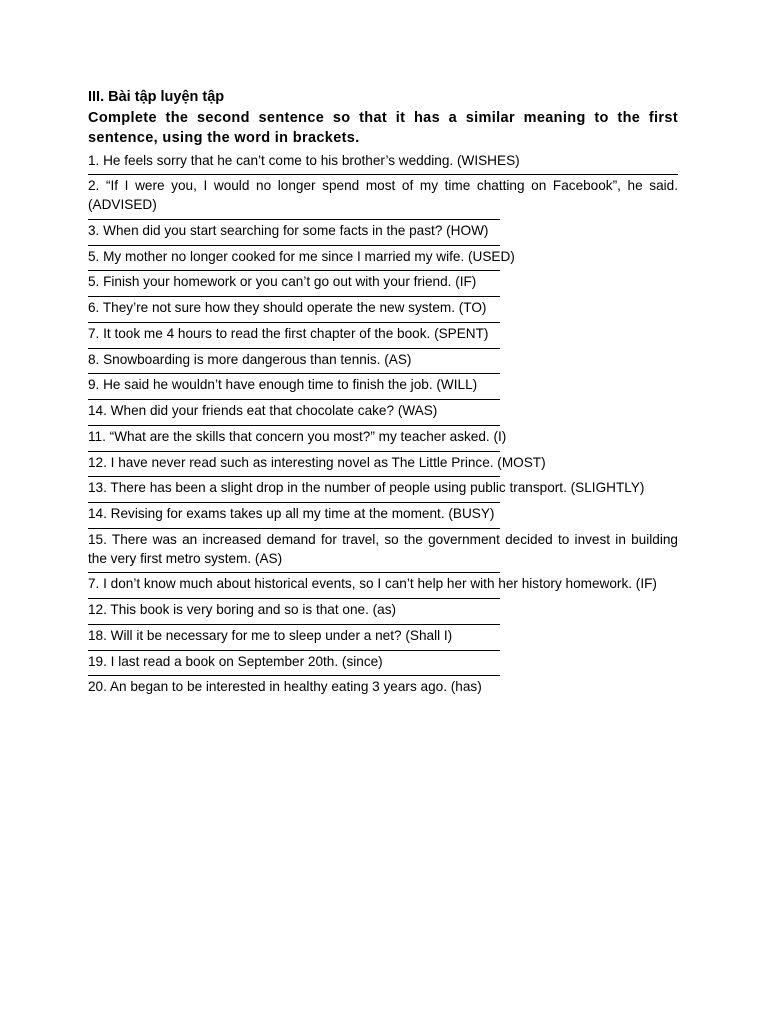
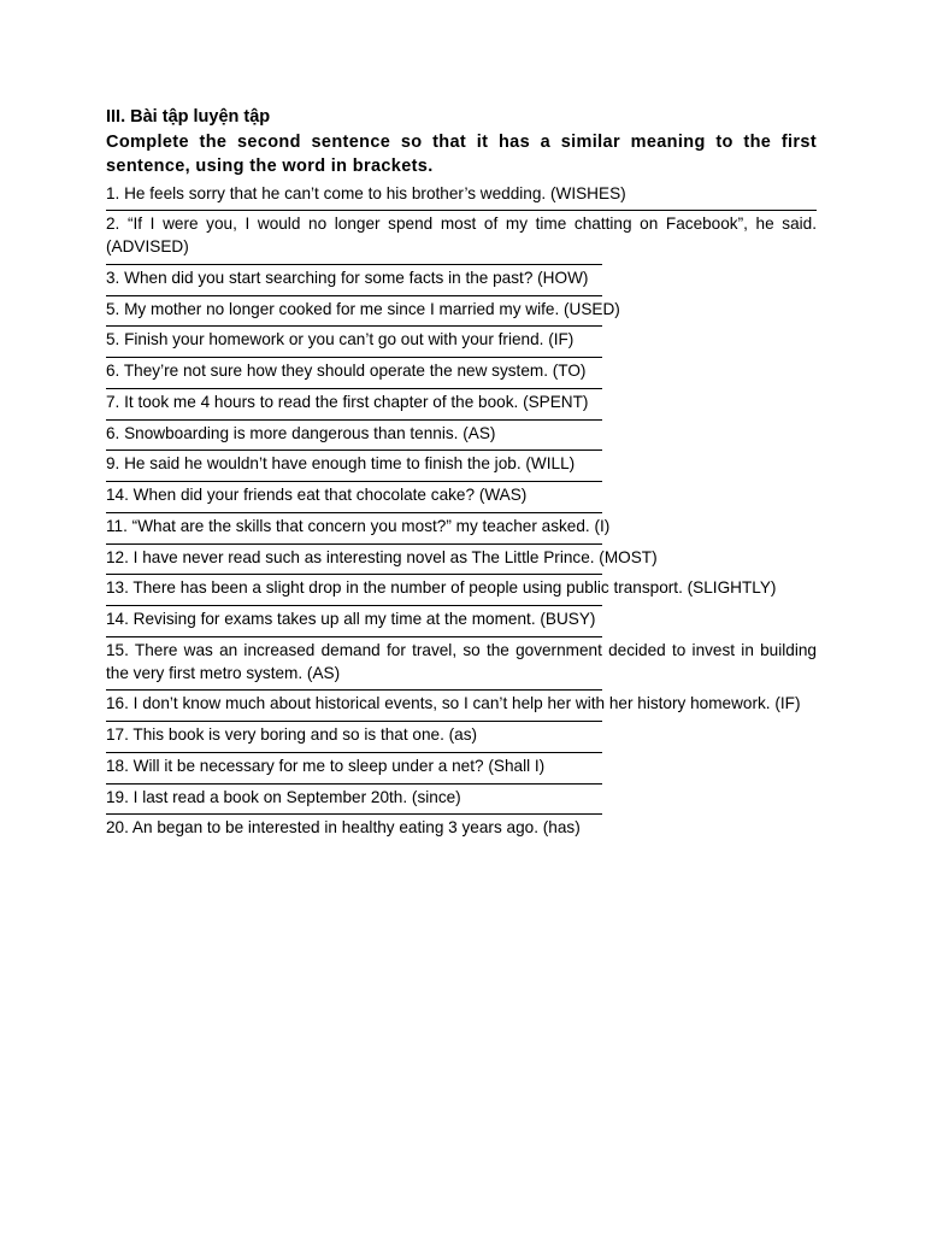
  III. Bài tập luyện tập
  Complete the second sentence so that it has a similar meaning to the first sentence, using the word in brackets.
  1. He feels sorry that he can’t come to his brother’s wedding. (WISHES)
  2. “If I were you, I would no longer spend most of my time chatting on Facebook”, he said. (ADVISED)
  3. When did you start searching for some facts in the past? (HOW)
  5. My mother no longer cooked for me since I married my wife. (USED)
  5. Finish your homework or you can’t go out with your friend. (IF)
  6. They’re not sure how they should operate the new system. (TO)
  7. It took me 4 hours to read the first chapter of the book. (SPENT)
- 8. Snowboarding is more dangerous than tennis. (AS)
+ 6. Snowboarding is more dangerous than tennis. (AS)
  9. He said he wouldn’t have enough time to finish the job. (WILL)
  14. When did your friends eat that chocolate cake? (WAS)
  11. “What are the skills that concern you most?” my teacher asked. (I)
  12. I have never read such as interesting novel as The Little Prince. (MOST)
  13. There has been a slight drop in the number of people using public transport. (SLIGHTLY)
  14. Revising for exams takes up all my time at the moment. (BUSY)
  15. There was an increased demand for travel, so the government decided to invest in building the very first metro system. (AS)
- 7. I don’t know much about historical events, so I can’t help her with her history homework. (IF)
+ 16. I don’t know much about historical events, so I can’t help her with her history homework. (IF)
- 12. This book is very boring and so is that one. (as)
+ 17. This book is very boring and so is that one. (as)
  18. Will it be necessary for me to sleep under a net? (Shall I)
  19. I last read a book on September 20th. (since)
  20. An began to be interested in healthy eating 3 years ago. (has)
